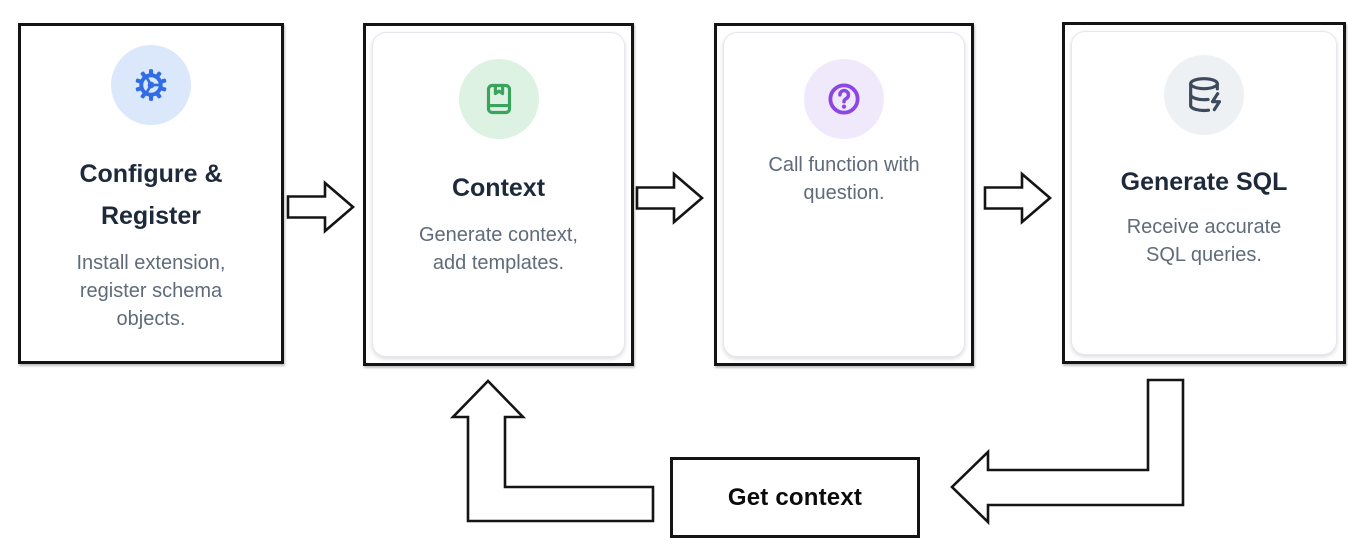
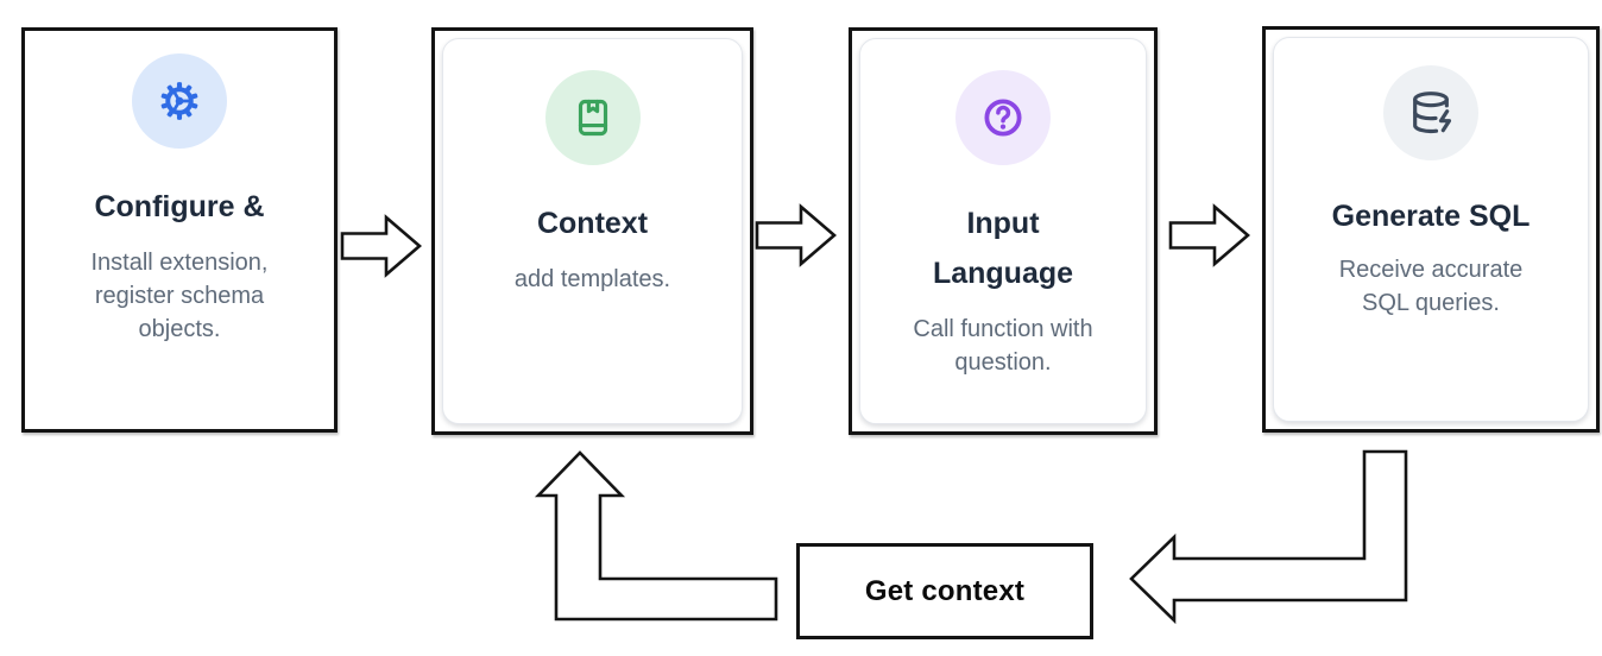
  Configure &
- Register
  Install extension,
  register schema
  objects.
  Context
- Generate context,
  add templates.
+ Input
+ Language
  Call function with
  question.
  Generate SQL
  Receive accurate
  SQL queries.
  Get context
